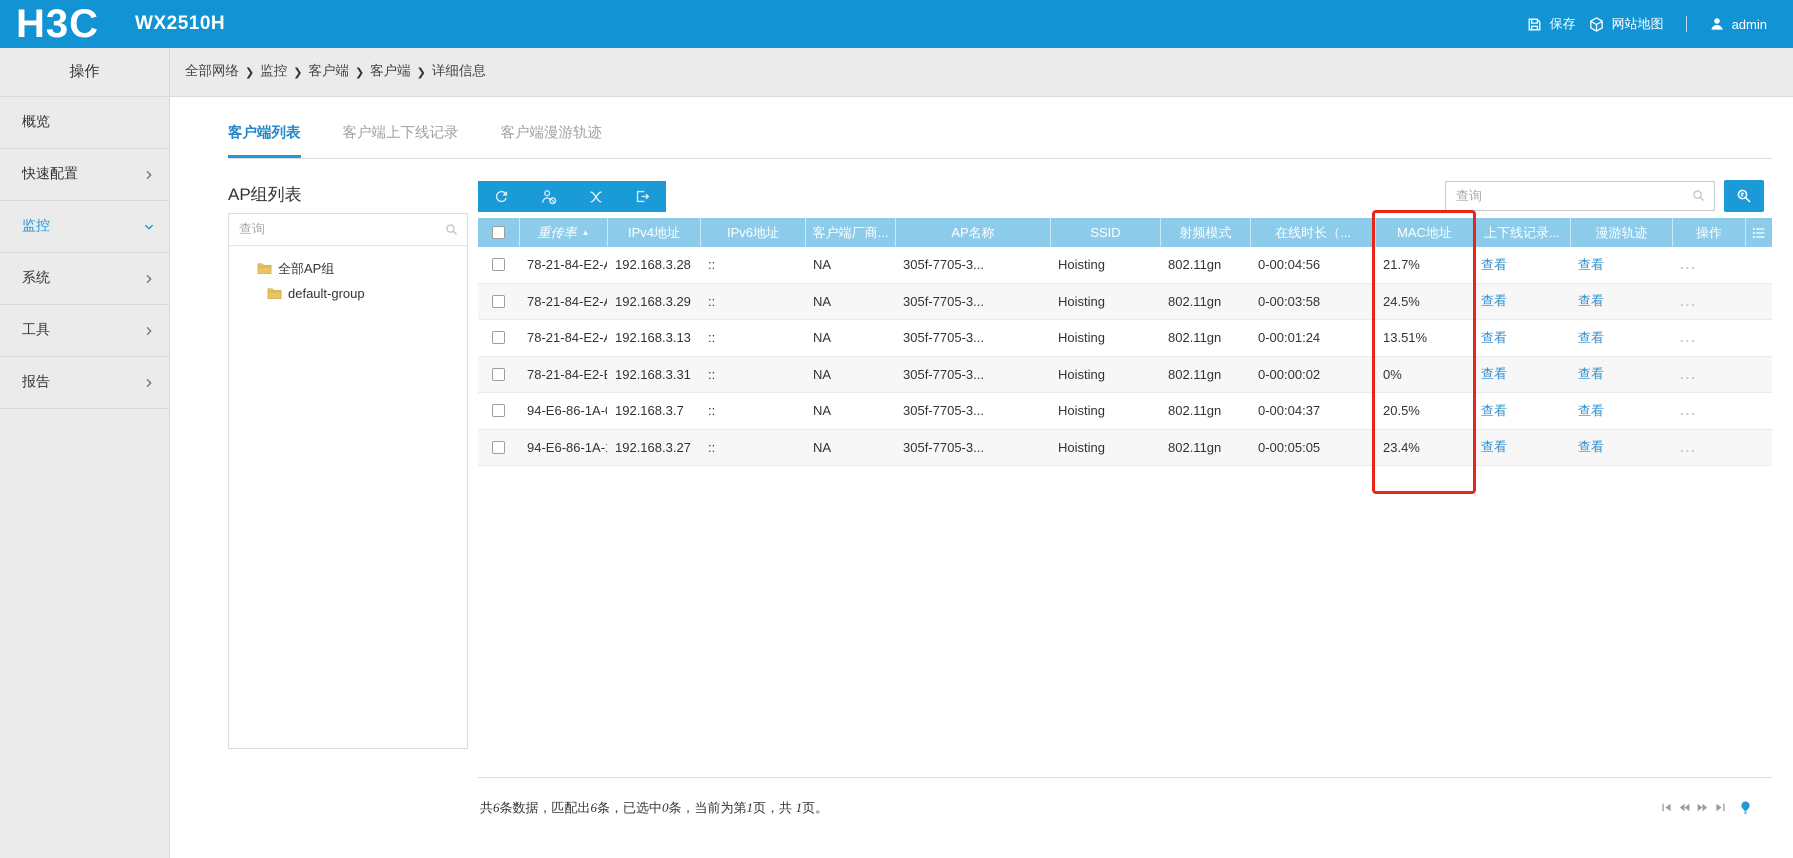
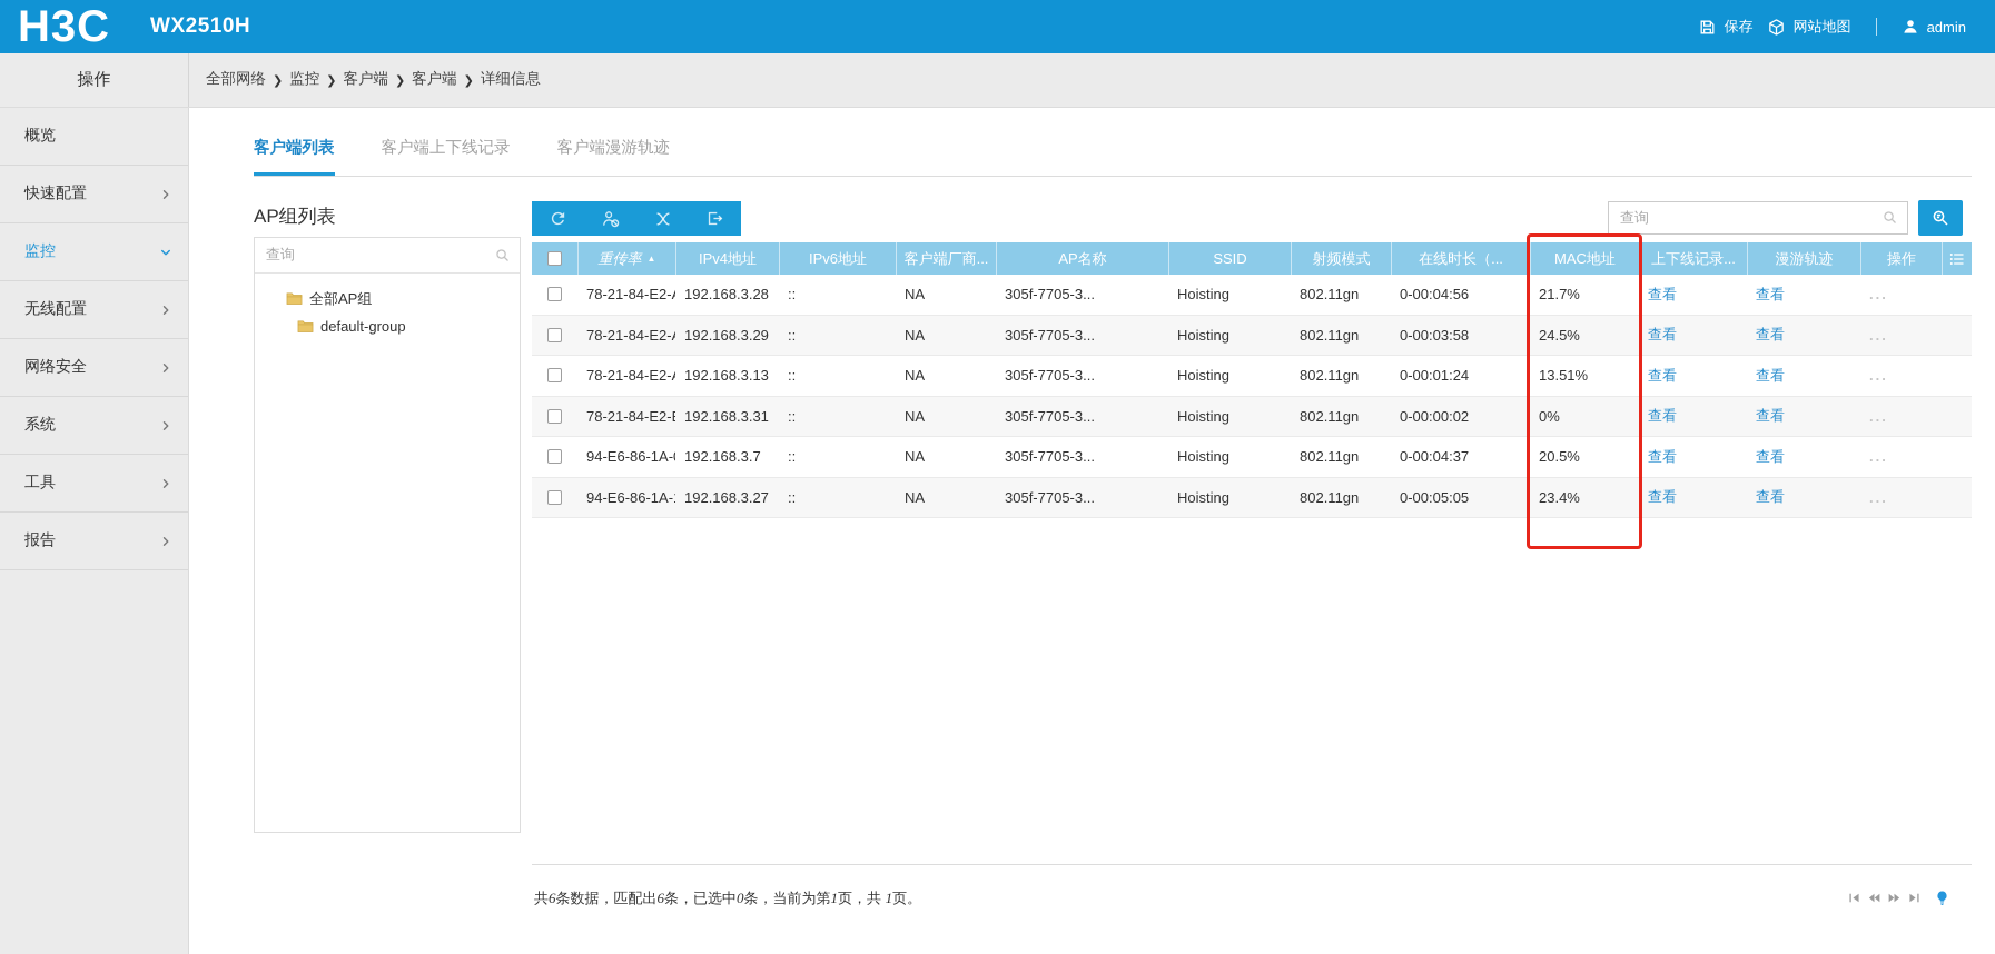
  H3C
  WX2510H
  保存
  网站地图
  admin
  操作
  全部网络
  ❯
  监控
  ❯
  客户端
  ❯
  客户端
  ❯
  详细信息
  概览
  快速配置
  监控
+ 无线配置
+ 网络安全
  系统
  工具
  报告
  客户端列表
  客户端上下线记录
  客户端漫游轨迹
  AP组列表
  查询
  全部AP组
  default-group
  查询
  重传率
  ▲
  IPv4地址
  IPv6地址
  客户端厂商...
  AP名称
  SSID
  射频模式
  在线时长（...
  MAC地址
  上下线记录...
  漫游轨迹
  操作
  192.168.3.28
  ::
  NA
  305f-7705-3...
  Hoisting
  802.11gn
  0-00:04:56
  21.7%
  查看
  查看
  ...
  192.168.3.29
  ::
  NA
  305f-7705-3...
  Hoisting
  802.11gn
  0-00:03:58
  24.5%
  查看
  查看
  ...
  192.168.3.13
  ::
  NA
  305f-7705-3...
  Hoisting
  802.11gn
  0-00:01:24
  13.51%
  查看
  查看
  ...
  192.168.3.31
  ::
  NA
  305f-7705-3...
  Hoisting
  802.11gn
  0-00:00:02
  0%
  查看
  查看
  ...
  192.168.3.7
  ::
  NA
  305f-7705-3...
  Hoisting
  802.11gn
  0-00:04:37
  20.5%
  查看
  查看
  ...
  192.168.3.27
  ::
  NA
  305f-7705-3...
  Hoisting
  802.11gn
  0-00:05:05
  23.4%
  查看
  查看
  ...
  共6条数据，匹配出6条，已选中0条，当前为第1页，共 1页。
